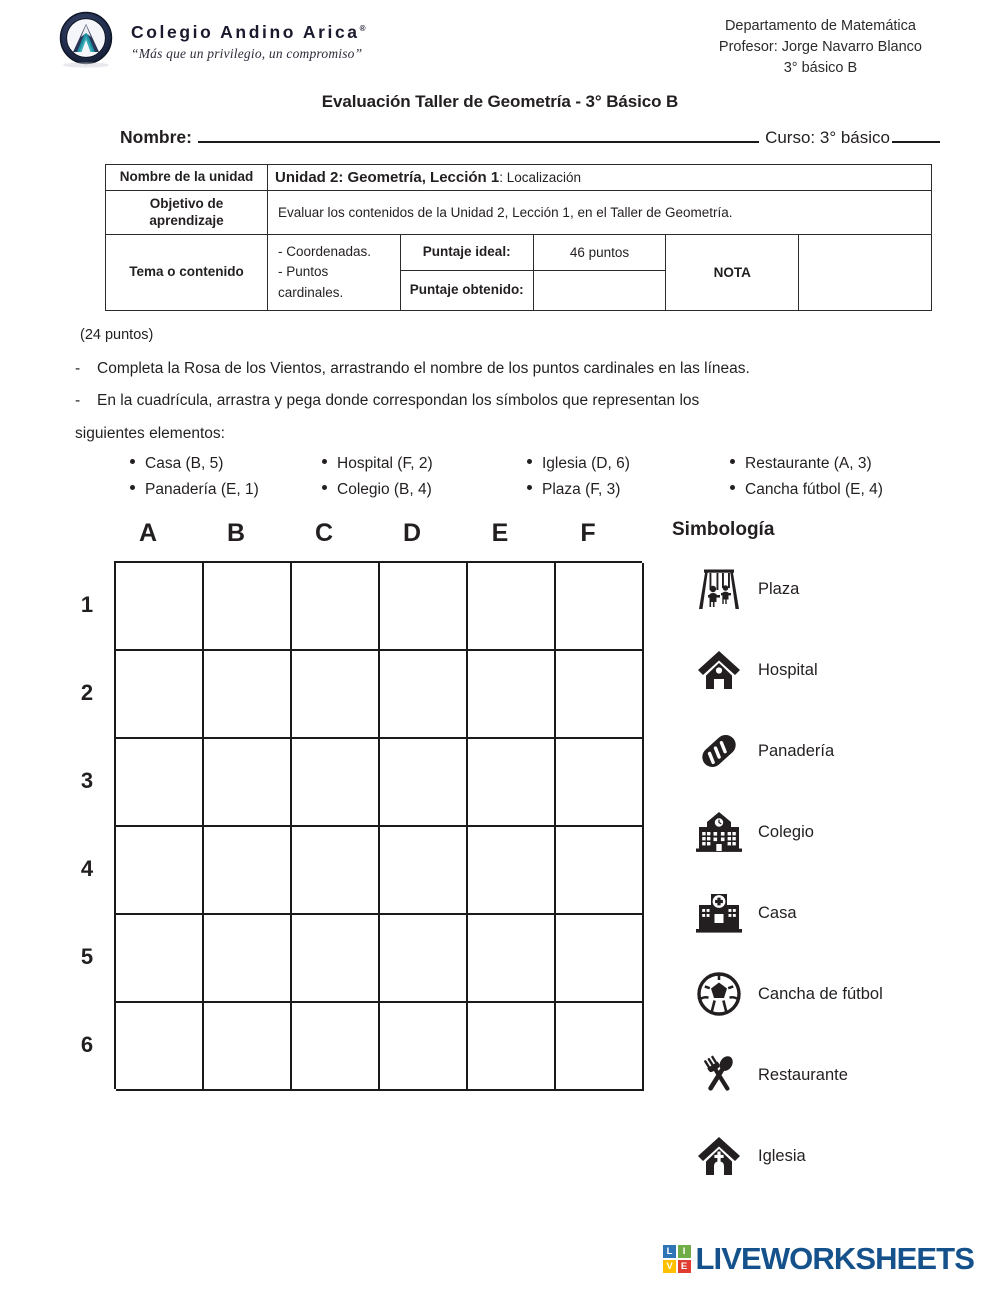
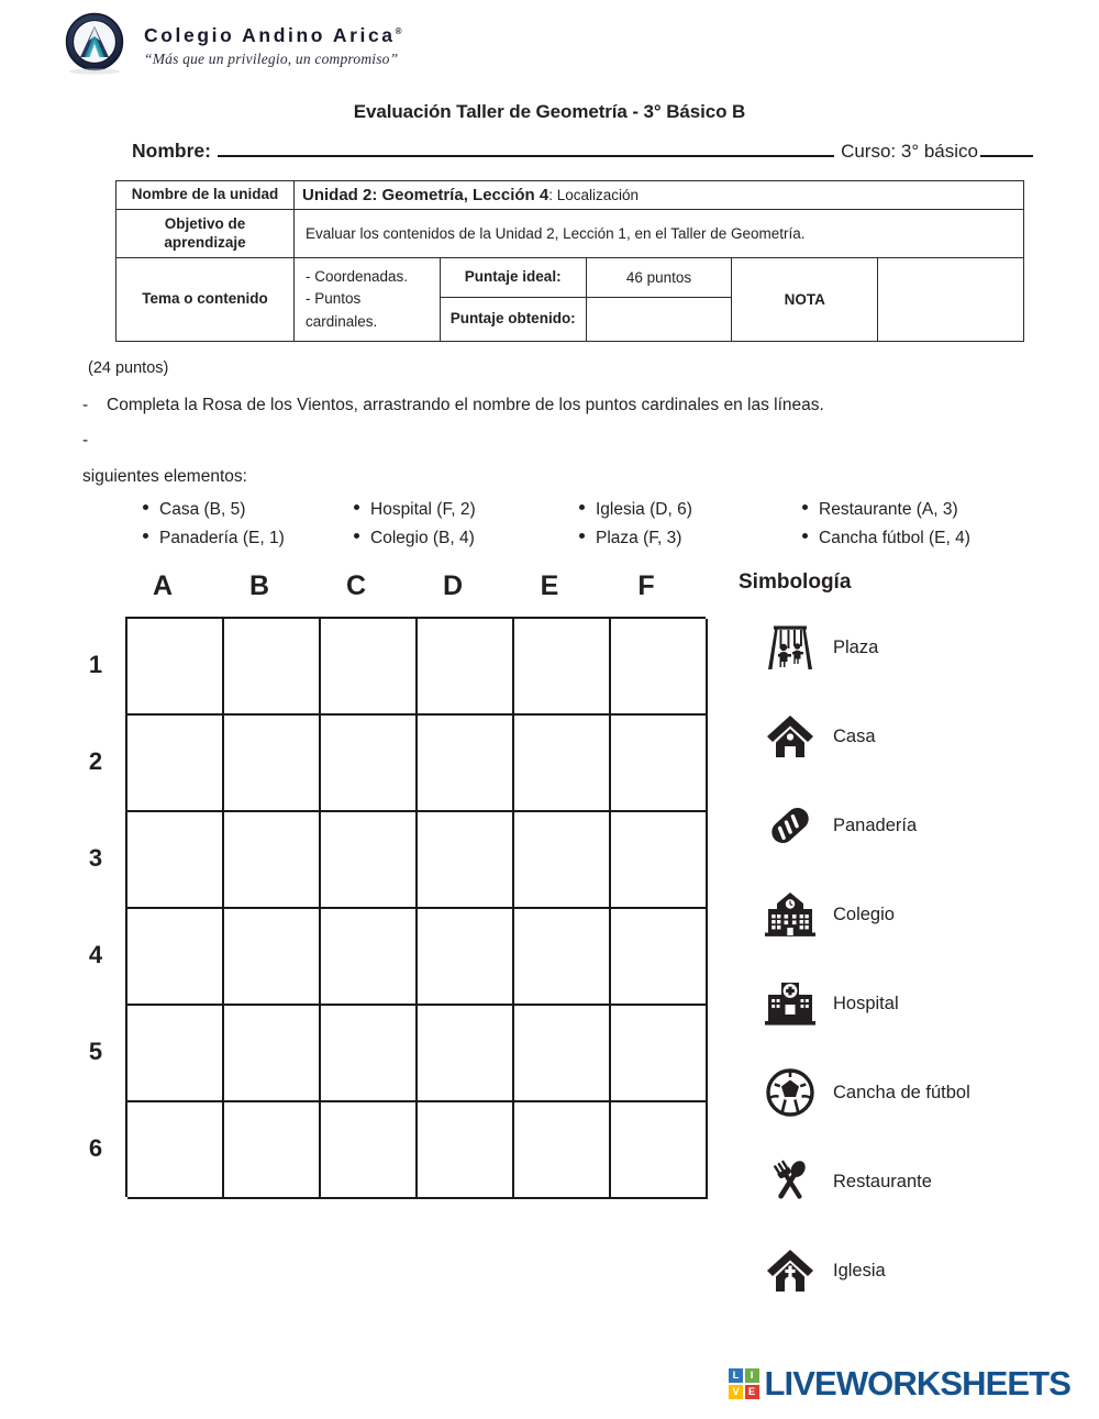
  Colegio Andino Arica®
  “Más que un privilegio, un compromiso”
- Departamento de Matemática
- Profesor: Jorge Navarro Blanco
- 3° básico B
  Evaluación Taller de Geometría - 3° Básico B
  Nombre:
  Curso: 3° básico
- Nombre de la unidad	Unidad 2: Geometría, Lección 1: Localización
+ Nombre de la unidad	Unidad 2: Geometría, Lección 4: Localización
  Objetivo de aprendizaje	Evaluar los contenidos de la Unidad 2, Lección 1, en el Taller de Geometría.
  Tema o contenido	- Coordenadas. - Puntos cardinales.	Puntaje ideal:	46 puntos	NOTA
  Puntaje obtenido:
  (24 puntos)
  -
  Completa la Rosa de los Vientos, arrastrando el nombre de los puntos cardinales en las líneas.
  -
- En la cuadrícula, arrastra y pega donde correspondan los símbolos que representan los
  siguientes elementos:
  Casa (B, 5)
  Hospital (F, 2)
  Iglesia (D, 6)
  Restaurante (A, 3)
  Panadería (E, 1)
  Colegio (B, 4)
  Plaza (F, 3)
  Cancha fútbol (E, 4)
  A
  B
  C
  D
  E
  F
  1
  2
  3
  4
  5
  6
  Simbología
  Plaza
- Hospital
+ Casa
  Panadería
  Colegio
- Casa
+ Hospital
  Cancha de fútbol
  Restaurante
  Iglesia
  L
  I
  V
  E
  LIVEWORKSHEETS
